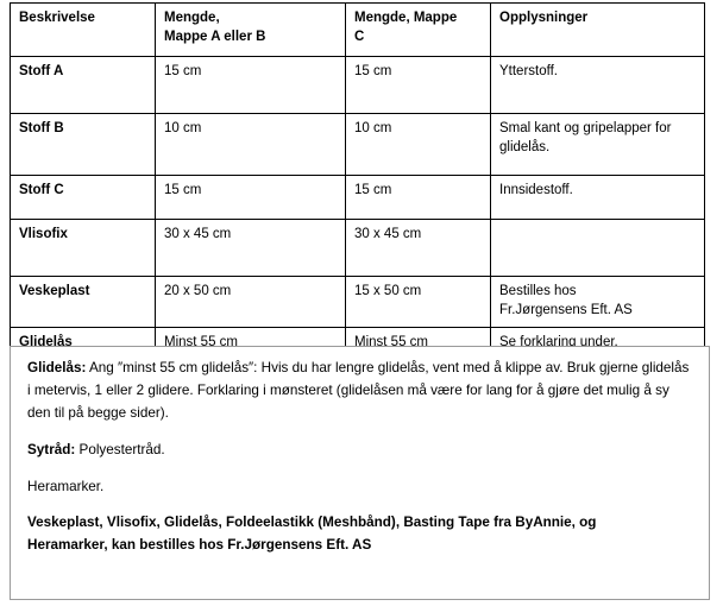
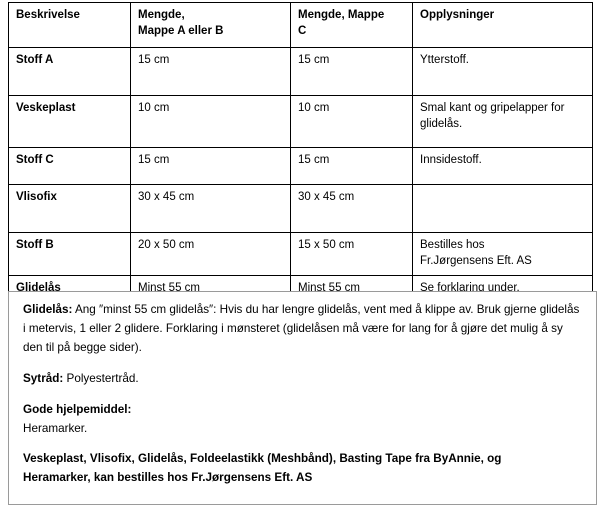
  Beskrivelse	Mengde, Mappe A eller B	Mengde, Mappe C	Opplysninger
  Stoff A	15 cm	15 cm	Ytterstoff.
- Stoff B	10 cm	10 cm	Smal kant og gripelapper for glidelås.
+ Veskeplast	10 cm	10 cm	Smal kant og gripelapper for glidelås.
  Stoff C	15 cm	15 cm	Innsidestoff.
  Vlisofix	30 x 45 cm	30 x 45 cm
- Veskeplast	20 x 50 cm	15 x 50 cm	Bestilles hos Fr.Jørgensens Eft. AS
+ Stoff B	20 x 50 cm	15 x 50 cm	Bestilles hos Fr.Jørgensens Eft. AS
  Glidelås	Minst 55 cm	Minst 55 cm	Se forklaring under.
  Glidelås: Ang ″minst 55 cm glidelås″: Hvis du har lengre glidelås, vent med å klippe av. Bruk gjerne glidelås i metervis, 1 eller 2 glidere. Forklaring i mønsteret (glidelåsen må være for lang for å gjøre det mulig å sy den til på begge sider).
  Sytråd: Polyestertråd.
+ Gode hjelpemiddel:
  Heramarker.
  Veskeplast, Vlisofix, Glidelås, Foldeelastikk (Meshbånd), Basting Tape fra ByAnnie, og
  Heramarker, kan bestilles hos Fr.Jørgensens Eft. AS
